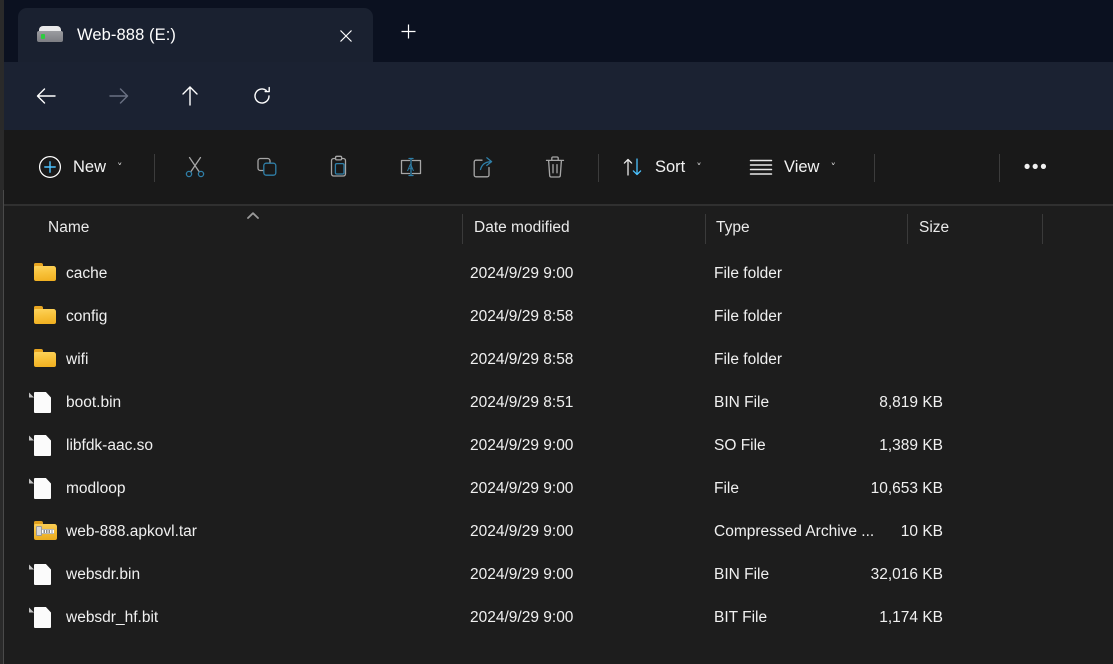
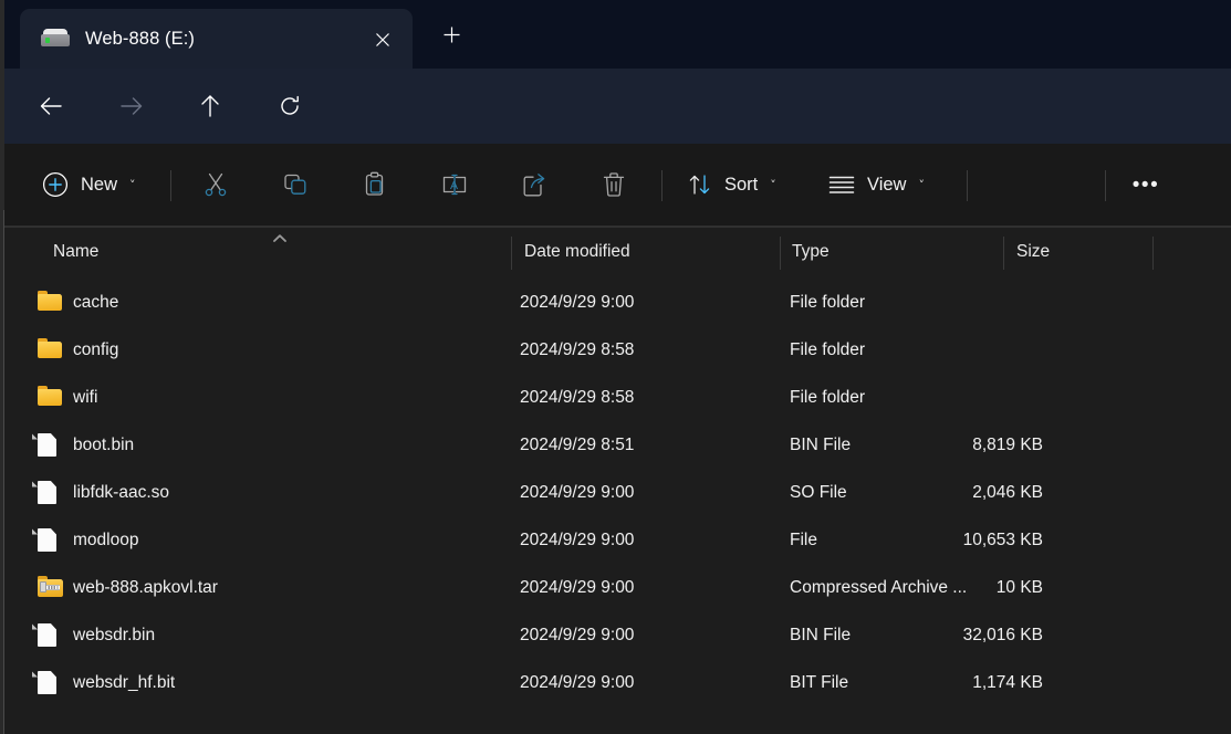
  Web-888 (E:)
  New
  ˅
  Sort
  ˅
  View
  ˅
  •••
  Name
  Date modified
  Type
  Size
  cache
  2024/9/29 9:00
  File folder
  config
  2024/9/29 8:58
  File folder
  wifi
  2024/9/29 8:58
  File folder
  boot.bin
  2024/9/29 8:51
  BIN File
  8,819 KB
  libfdk-aac.so
  2024/9/29 9:00
  SO File
- 1,389 KB
+ 2,046 KB
  modloop
  2024/9/29 9:00
  File
  10,653 KB
  web-888.apkovl.tar
  2024/9/29 9:00
  Compressed Archive ...
  10 KB
  websdr.bin
  2024/9/29 9:00
  BIN File
  32,016 KB
  websdr_hf.bit
  2024/9/29 9:00
  BIT File
  1,174 KB
